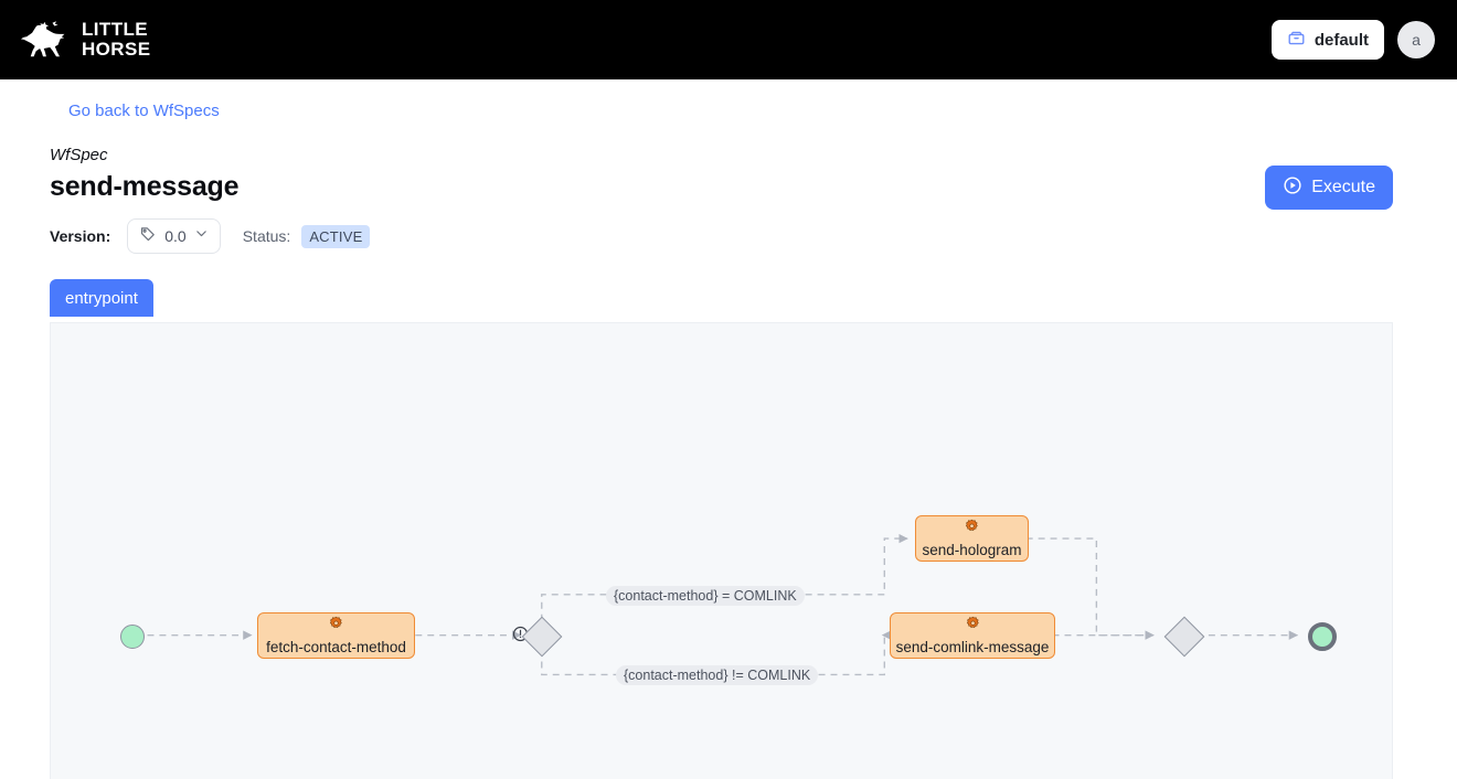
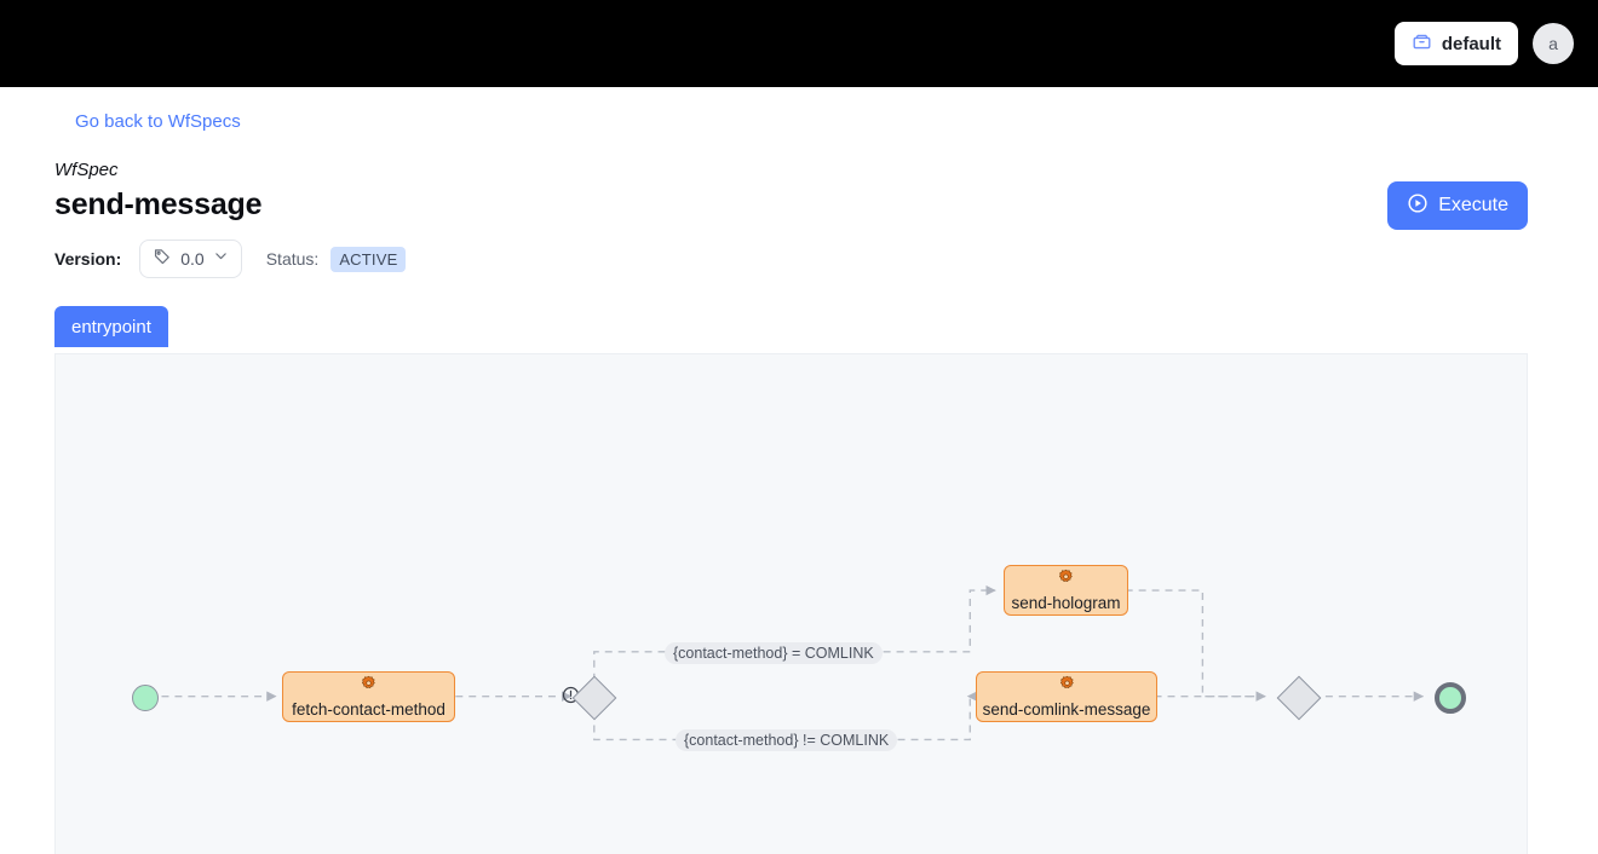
- LITTLE
- HORSE
  default
  a
  Go back to WfSpecs
  WfSpec
  send-message
  Version:
  0.0
  Status:
  ACTIVE
  Execute
  entrypoint
  fetch-contact-method
  send-hologram
  send-comlink-message
  {contact-method} = COMLINK
  {contact-method} != COMLINK
